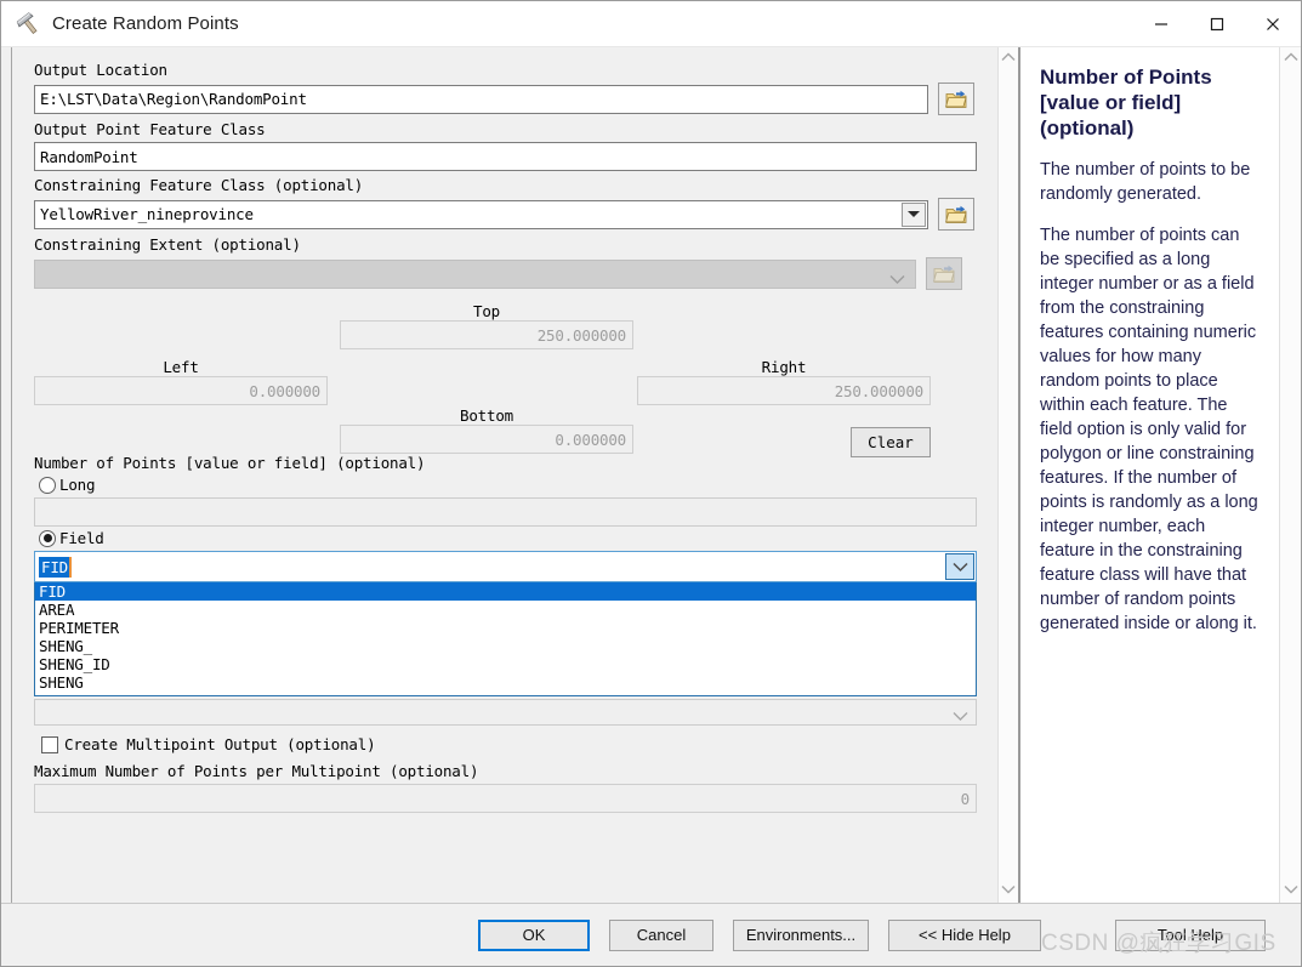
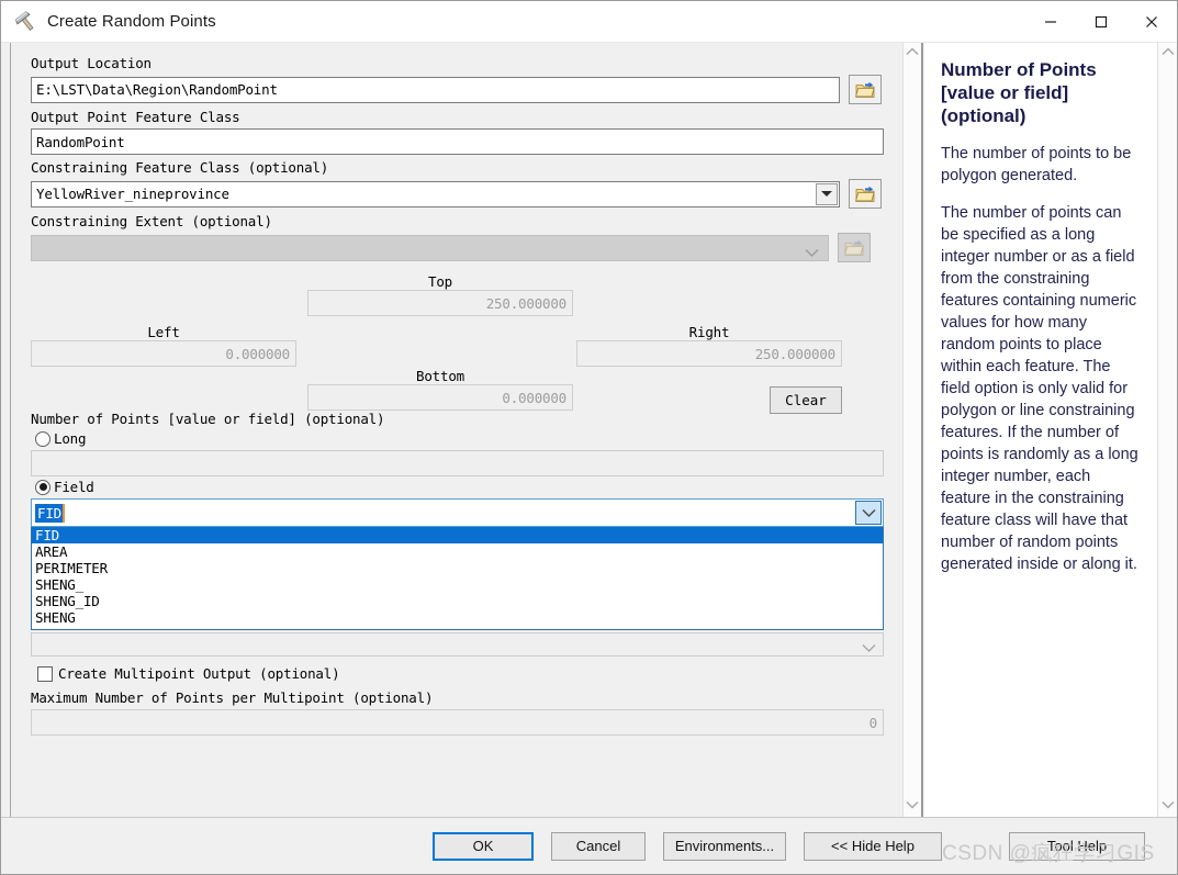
  Create Random Points
  Output Location
  E:\LST\Data\Region\RandomPoint
  Output Point Feature Class
  RandomPoint
  Constraining Feature Class (optional)
  YellowRiver_nineprovince
  Constraining Extent (optional)
  Top
  250.000000
  Left
  0.000000
  Right
  250.000000
  Bottom
  0.000000
  Clear
  Number of Points [value or field] (optional)
  Long
  Field
  FID
  FID
  AREA
  PERIMETER
  SHENG_
  SHENG_ID
  SHENG
  Create Multipoint Output (optional)
  Maximum Number of Points per Multipoint (optional)
  0
  Number of Points [value or field] (optional)
- The number of points to be randomly generated.
+ The number of points to be polygon generated.
  The number of points can be specified as a long integer number or as a field from the constraining features containing numeric values for how many random points to place within each feature. The field option is only valid for polygon or line constraining features. If the number of points is randomly as a long integer number, each feature in the constraining feature class will have that number of random points generated inside or along it.
  OK
  Cancel
  Environments...
  << Hide Help
  Tool Help
  CSDN @疯狂学习GIS
